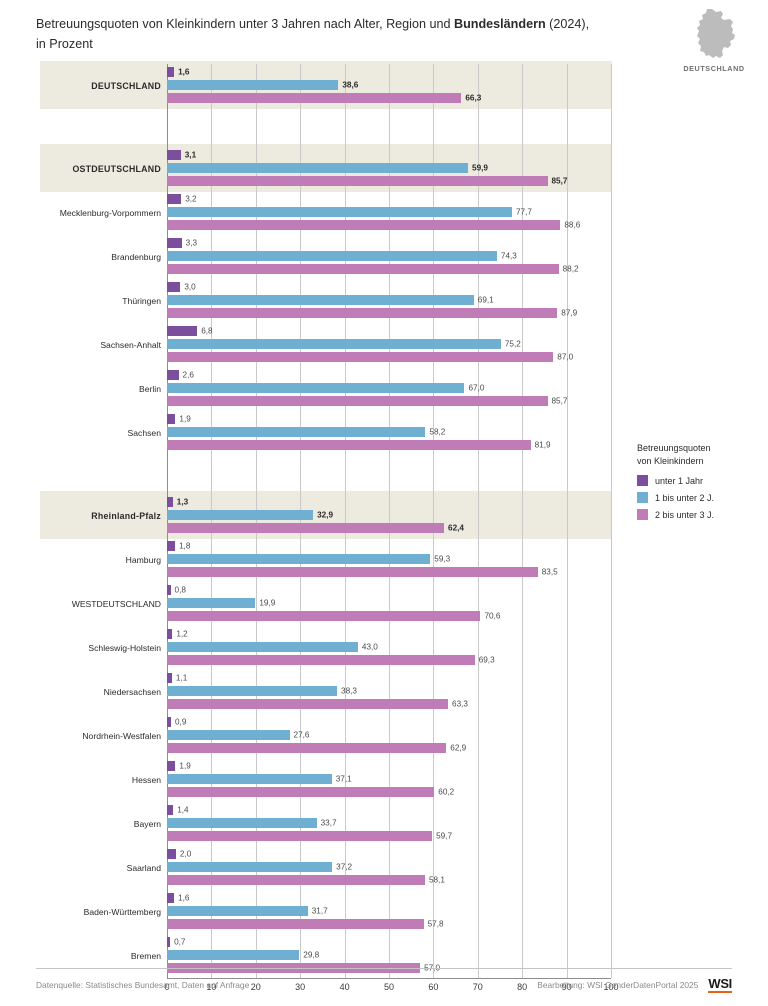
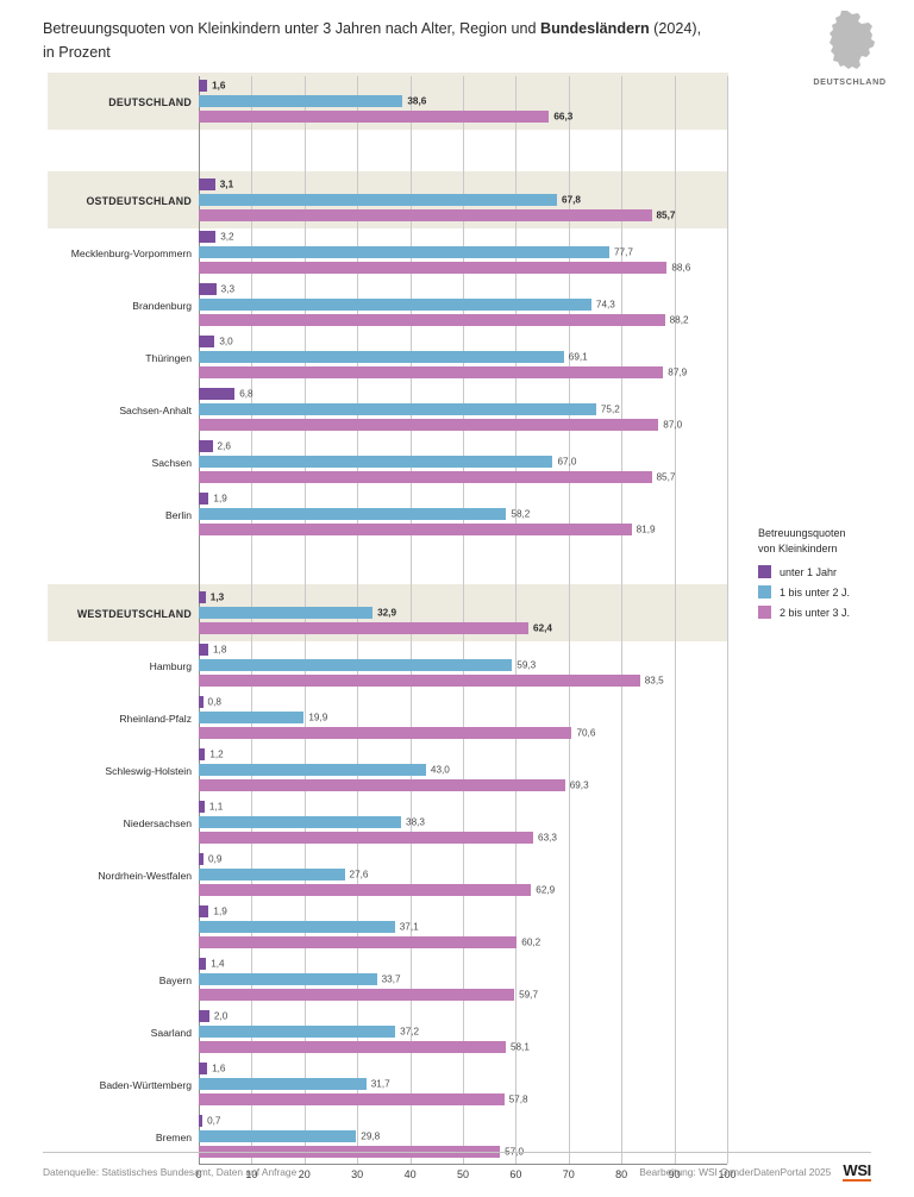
  Betreuungsquoten von Kleinkindern unter 3 Jahren nach Alter, Region und Bundesländern (2024),
  in Prozent
  DEUTSCHLAND
  DEUTSCHLAND
  1,6
  38,6
  66,3
  OSTDEUTSCHLAND
  3,1
- 59,9
+ 67,8
  85,7
  Mecklenburg-Vorpommern
  3,2
  77,7
  88,6
  Brandenburg
  3,3
  74,3
  88,2
  Thüringen
  3,0
  69,1
  87,9
  Sachsen-Anhalt
  6,8
  75,2
  87,0
- Berlin
+ Sachsen
  2,6
  67,0
  85,7
- Sachsen
+ Berlin
  1,9
  58,2
  81,9
- Rheinland-Pfalz
+ WESTDEUTSCHLAND
  1,3
  32,9
  62,4
  Hamburg
  1,8
  59,3
  83,5
- WESTDEUTSCHLAND
+ Rheinland-Pfalz
  0,8
  19,9
  70,6
  Schleswig-Holstein
  1,2
  43,0
  69,3
  Niedersachsen
  1,1
  38,3
  63,3
  Nordrhein-Westfalen
  0,9
  27,6
  62,9
- Hessen
  1,9
  37,1
  60,2
  Bayern
  1,4
  33,7
  59,7
  Saarland
  2,0
  37,2
  58,1
  Baden-Württemberg
  1,6
  31,7
  57,8
  Bremen
  0,7
  29,8
  0
  10
  20
  30
  40
  50
  60
  70
  80
  90
  100
  Betreuungsquoten
  von Kleinkindern
  unter 1 Jahr
  1 bis unter 2 J.
  2 bis unter 3 J.
  Datenquelle: Statistisches Bundesamt, Daten auf Anfrage
  Bearbeitung: WSI GenderDatenPortal 2025
  WSI
